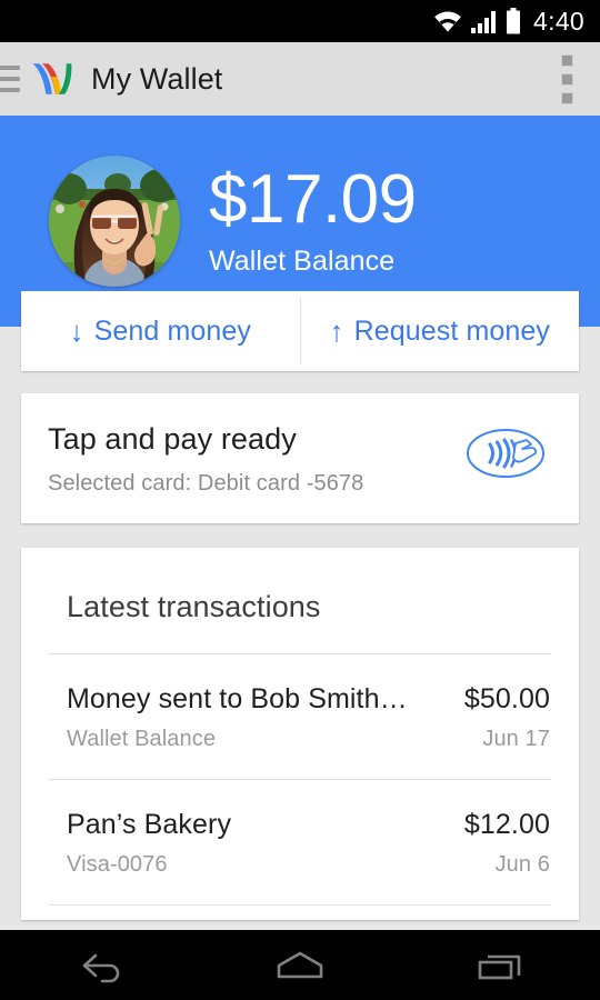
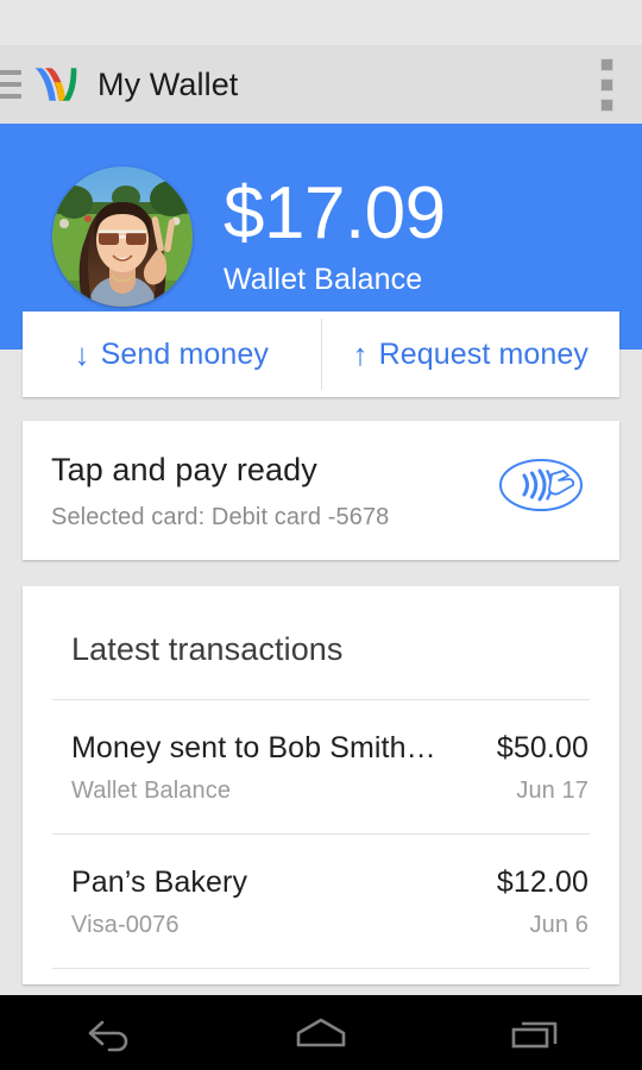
- 4:40
  My Wallet
  $17.09
  Wallet Balance
  ↓
  Send money
  ↑
  Request money
  Tap and pay ready
  Selected card: Debit card -5678
  Latest transactions
  Money sent to Bob Smith…
  Wallet Balance
  $50.00
  Jun 17
  Pan’s Bakery
  Visa-0076
  $12.00
  Jun 6
